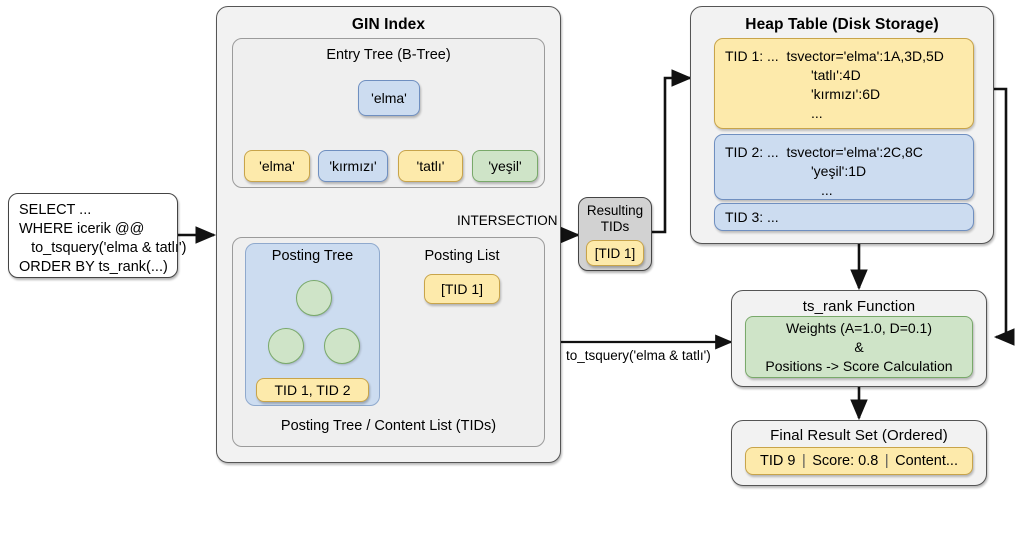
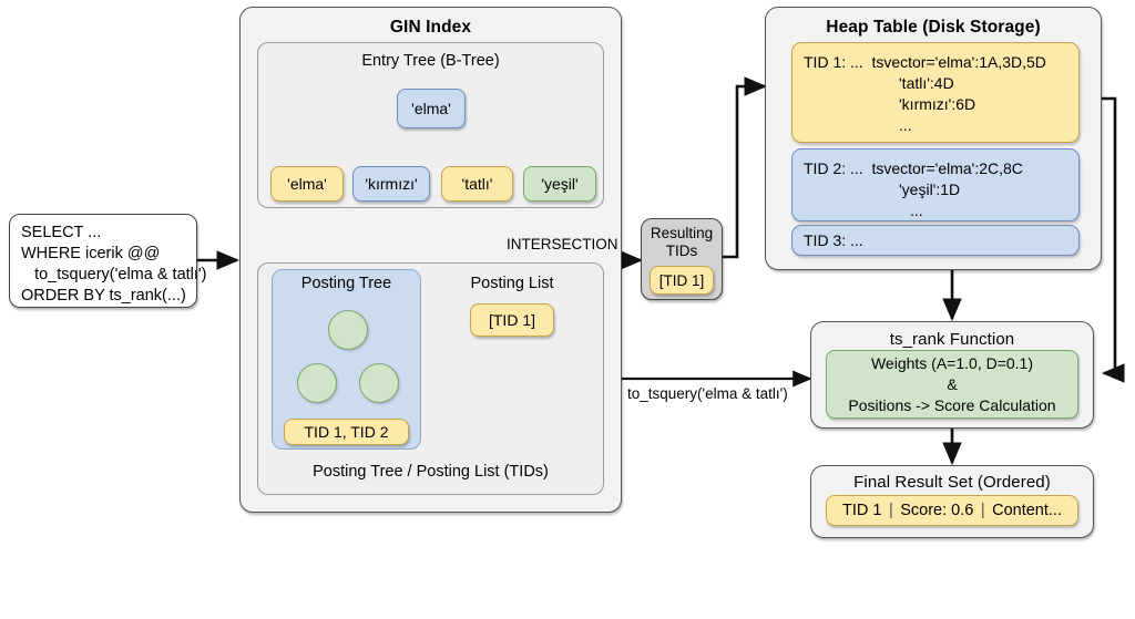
  SELECT ...
  WHERE icerik @@
  to_tsquery('elma & tatlı')
  ORDER BY ts_rank(...)
  GIN Index
  Entry Tree (B-Tree)
  'elma'
  'elma'
  'kırmızı'
  'tatlı'
  'yeşil'
  INTERSECTION
- Posting Tree / Content List (TIDs)
+ Posting Tree / Posting List (TIDs)
  Posting Tree
  TID 1, TID 2
  Posting List
  [TID 1]
  to_tsquery('elma & tatlı')
  Resulting
  TIDs
  [TID 1]
  Heap Table (Disk Storage)
  TID 1: ... tsvector='elma':1A,3D,5D
  'tatlı':4D
  'kırmızı':6D
  ...
  TID 2: ... tsvector='elma':2C,8C
  'yeşil':1D
  ...
  TID 3: ...
  ts_rank Function
  Weights (A=1.0, D=0.1)
  &
  Positions -> Score Calculation
  Final Result Set (Ordered)
- TID 9
+ TID 1
  |
- Score: 0.8
+ Score: 0.6
  |
  Content...
